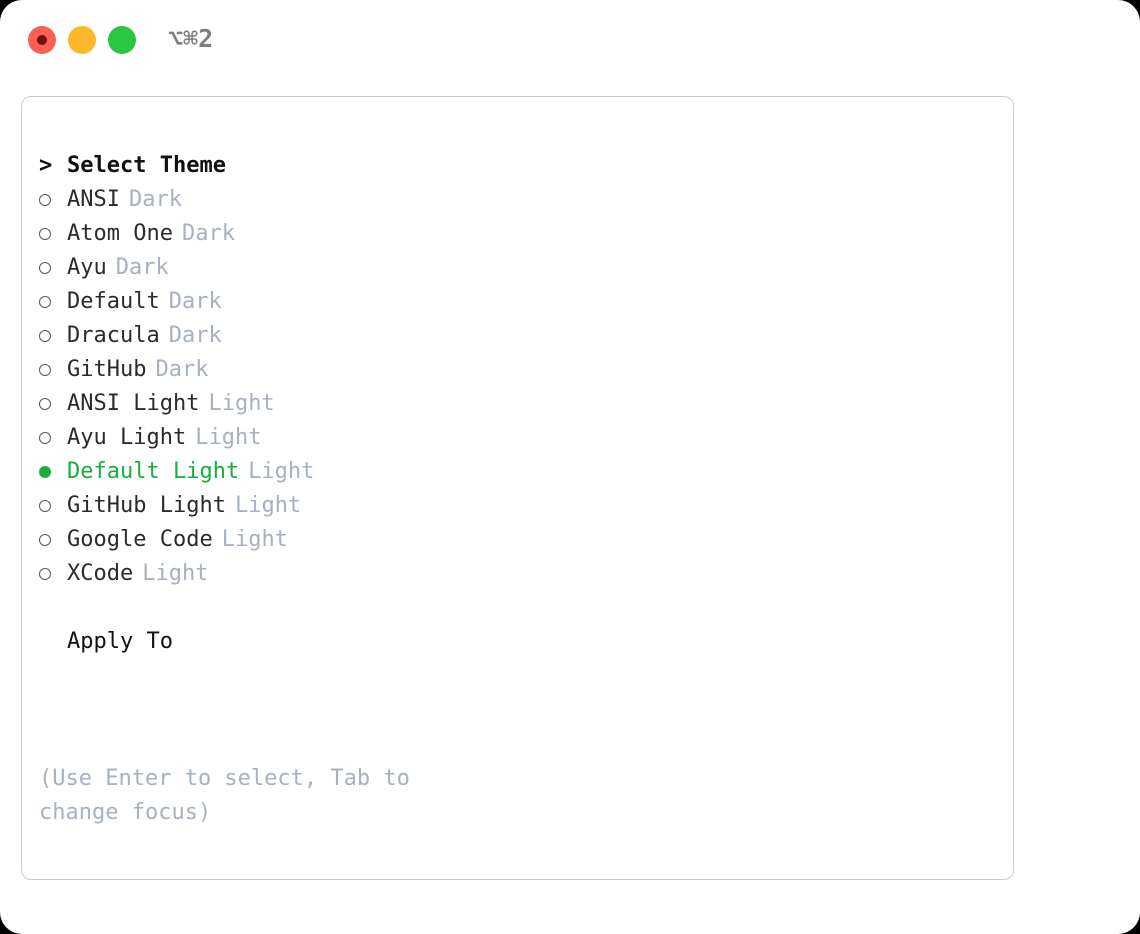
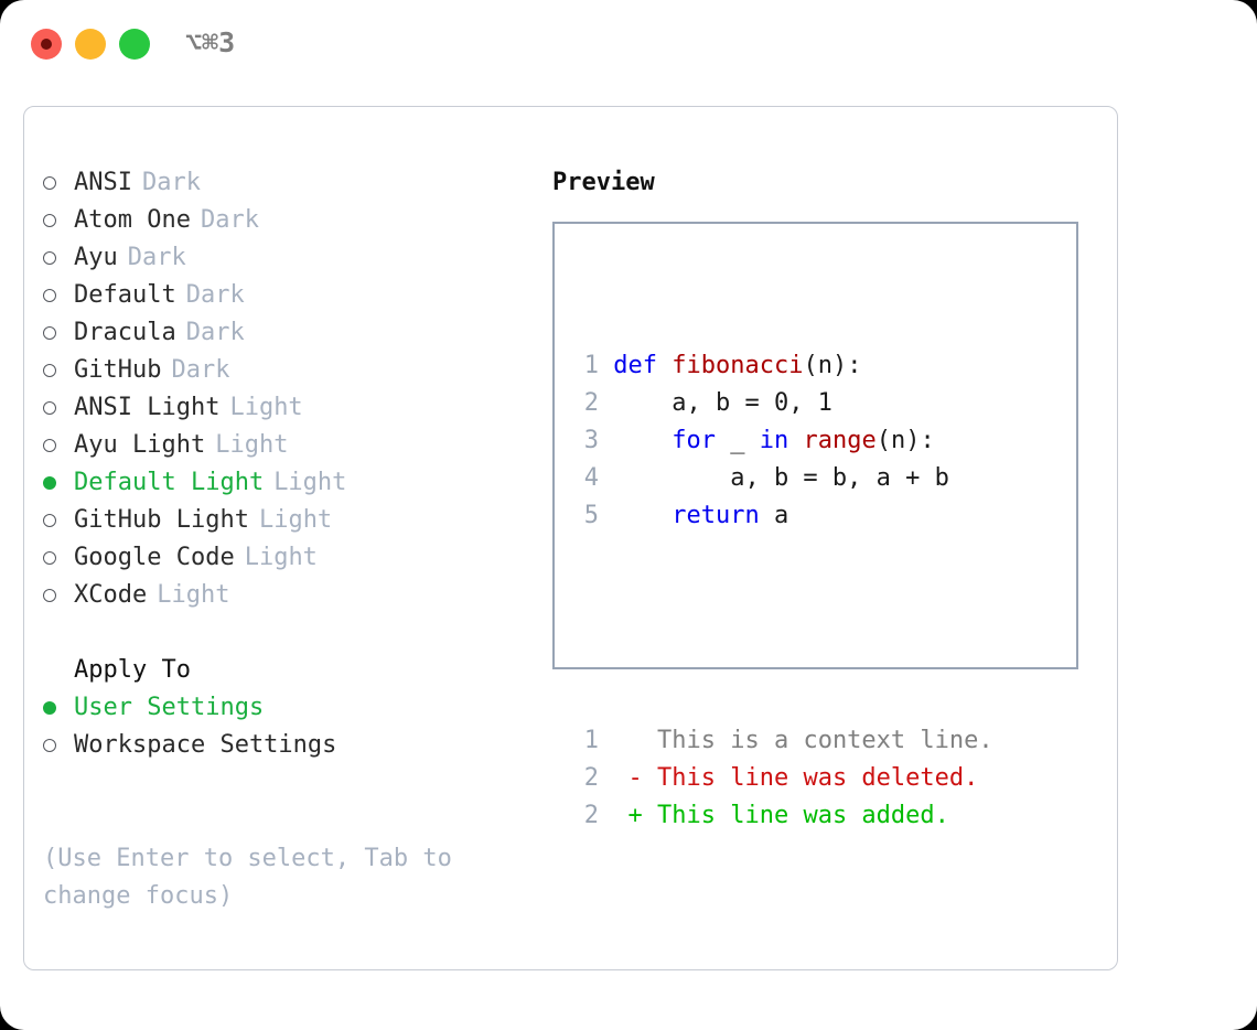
- ⌥⌘2
+ ⌥⌘3
- >
- Select Theme
  ANSI
  Dark
  Atom One
  Dark
  Ayu
  Dark
  Default
  Dark
  Dracula
  Dark
  GitHub
  Dark
  ANSI Light
  Light
  Ayu Light
  Light
  Default Light
  Light
  GitHub Light
  Light
  Google Code
  Light
  XCode
  Light
  Apply To
+ User Settings
+ Workspace Settings
  (Use Enter to select, Tab to change focus)
+ Preview
+ 1 def fibonacci(n):
+ 2 a, b = 0, 1
+ 3 for _ in range(n):
+ 4 a, b = b, a + b
+ 5 return a
+ 1 This is a context line.
+ 2 - This line was deleted.
+ 2 + This line was added.
